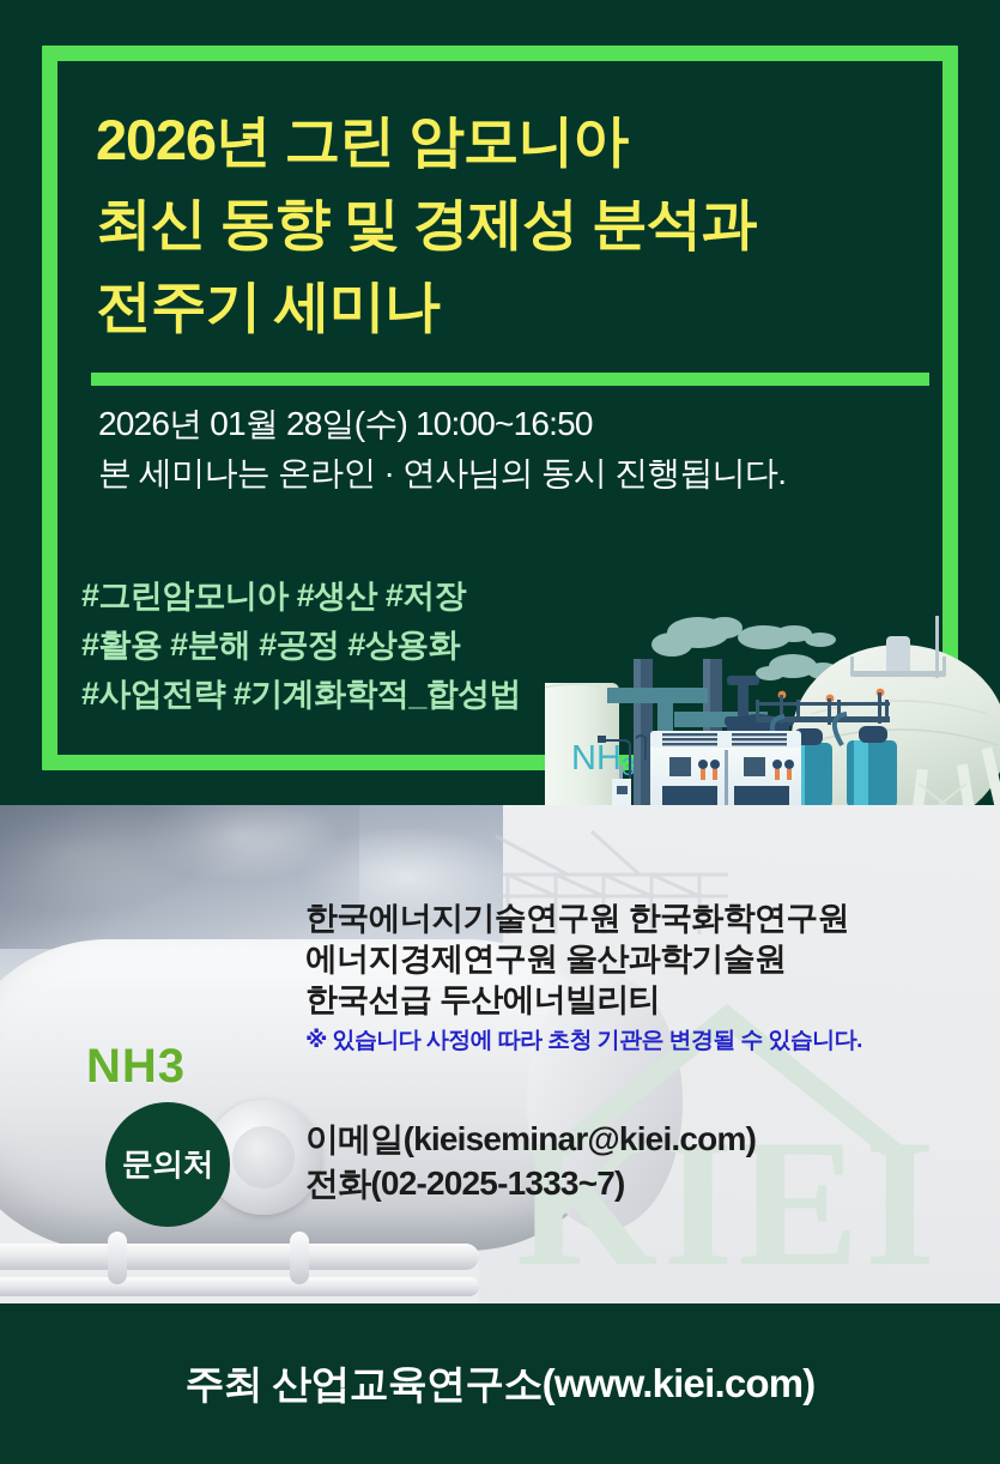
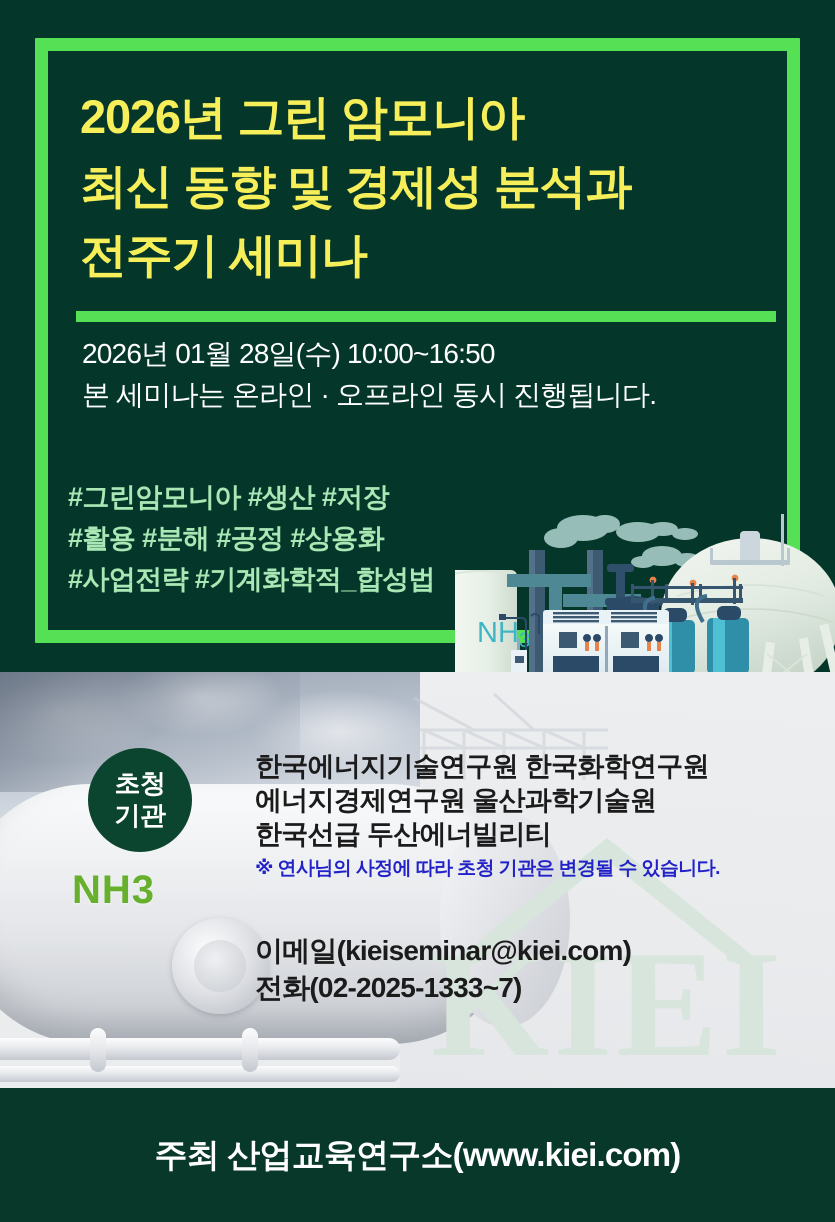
  2026년 그린 암모니아
  최신 동향 및 경제성 분석과
  전주기 세미나
  2026년 01월 28일(수) 10:00~16:50
- 본 세미나는 온라인 · 연사님의 동시 진행됩니다.
+ 본 세미나는 온라인 · 오프라인 동시 진행됩니다.
  #그린암모니아 #생산 #저장
  #활용 #분해 #공정 #상용화
  #사업전략 #기계화학적_합성법
  NH3
  KIEI
  NH3
+ 초청
+ 기관
  한국에너지기술연구원 한국화학연구원
  에너지경제연구원 울산과학기술원
  한국선급 두산에너빌리티
- ※ 있습니다 사정에 따라 초청 기관은 변경될 수 있습니다.
+ ※ 연사님의 사정에 따라 초청 기관은 변경될 수 있습니다.
- 문의처
  이메일(kieiseminar@kiei.com)
  전화(02-2025-1333~7)
  주최 산업교육연구소(www.kiei.com)
